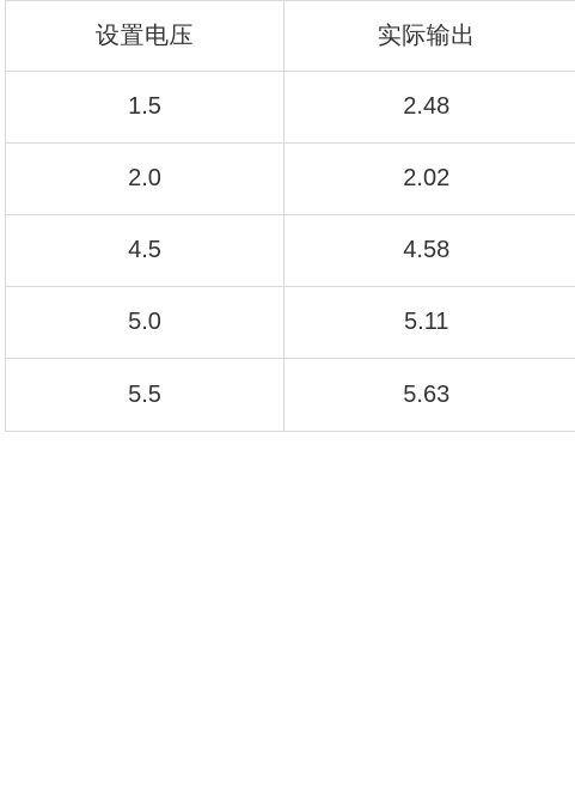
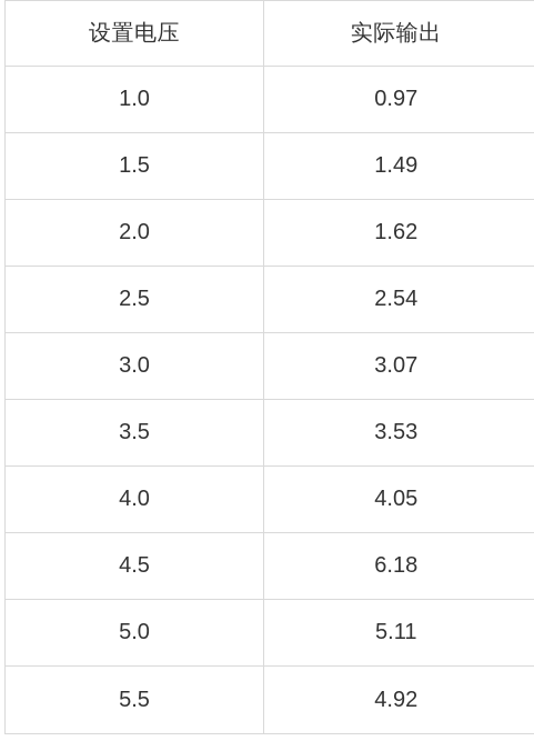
  设置电压	实际输出
+ 1.0	0.97
- 1.5	2.48
+ 1.5	1.49
- 2.0	2.02
+ 2.0	1.62
+ 2.5	2.54
+ 3.0	3.07
+ 3.5	3.53
+ 4.0	4.05
- 4.5	4.58
+ 4.5	6.18
  5.0	5.11
- 5.5	5.63
+ 5.5	4.92
